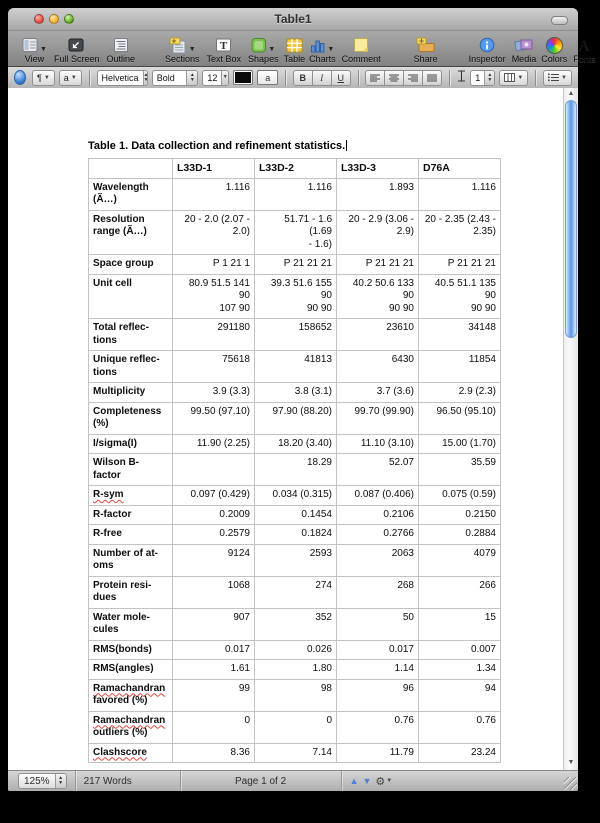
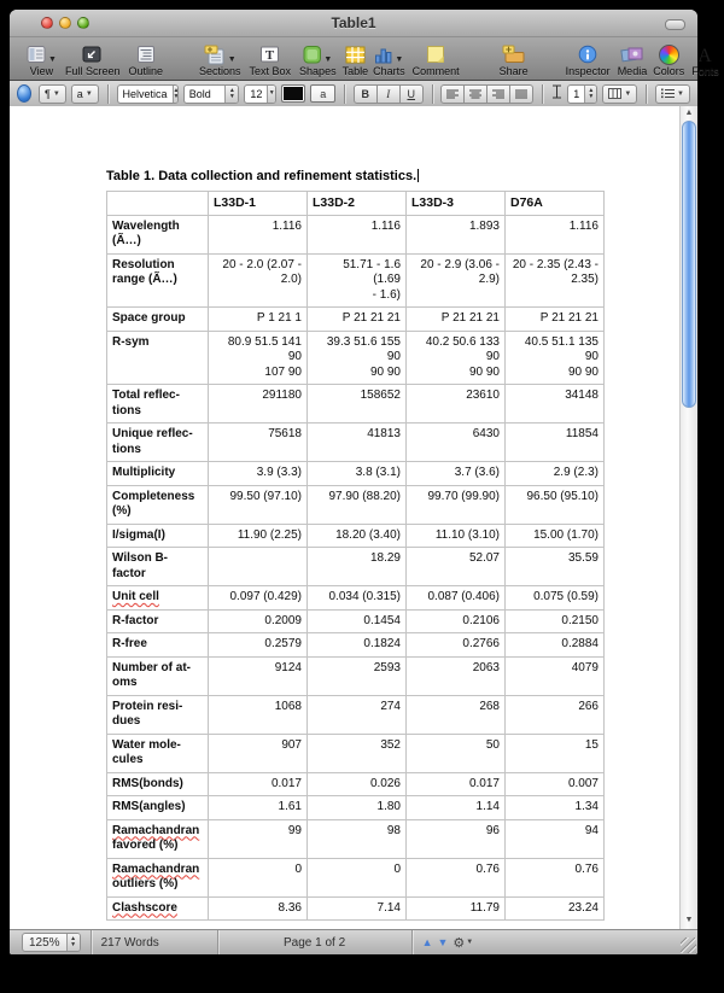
  Table1
  View
  Full Screen
  Outline
  Sections
  T
  Text Box
  Shapes
  Table
  Charts
  Comment
  Share
  Inspector
  Media
  Colors
  A
  Fonts
  ¶
  a
  Helvetica
  Bold
  12
  a
  B
  I
  U
  1
  Table 1. Data collection and refinement statistics.
  	L33D-1	L33D-2	L33D-3	D76A
  Wavelength (Ã…)	1.116	1.116	1.893	1.116
  Resolution range (Ã…)	20 - 2.0 (2.07 - 2.0)	51.71 - 1.6 (1.69 - 1.6)	20 - 2.9 (3.06 - 2.9)	20 - 2.35 (2.43 - 2.35)
  Space group	P 1 21 1	P 21 21 21	P 21 21 21	P 21 21 21
- Unit cell	80.9 51.5 141 90 107 90	39.3 51.6 155 90 90 90	40.2 50.6 133 90 90 90	40.5 51.1 135 90 90 90
+ R-sym	80.9 51.5 141 90 107 90	39.3 51.6 155 90 90 90	40.2 50.6 133 90 90 90	40.5 51.1 135 90 90 90
  Total reflec- tions	291180	158652	23610	34148
  Unique reflec- tions	75618	41813	6430	11854
  Multiplicity	3.9 (3.3)	3.8 (3.1)	3.7 (3.6)	2.9 (2.3)
  Completeness (%)	99.50 (97.10)	97.90 (88.20)	99.70 (99.90)	96.50 (95.10)
  I/sigma(I)	11.90 (2.25)	18.20 (3.40)	11.10 (3.10)	15.00 (1.70)
  Wilson B- factor		18.29	52.07	35.59
- R-sym	0.097 (0.429)	0.034 (0.315)	0.087 (0.406)	0.075 (0.59)
+ Unit cell	0.097 (0.429)	0.034 (0.315)	0.087 (0.406)	0.075 (0.59)
  R-factor	0.2009	0.1454	0.2106	0.2150
  R-free	0.2579	0.1824	0.2766	0.2884
  Number of at- oms	9124	2593	2063	4079
  Protein resi- dues	1068	274	268	266
  Water mole- cules	907	352	50	15
  RMS(bonds)	0.017	0.026	0.017	0.007
  RMS(angles)	1.61	1.80	1.14	1.34
  Ramachandran favored (%)	99	98	96	94
  Ramachandran outliers (%)	0	0	0.76	0.76
  Clashscore	8.36	7.14	11.79	23.24
  125%
  217 Words
  Page 1 of 2
  ▲
  ▼
  ⚙
